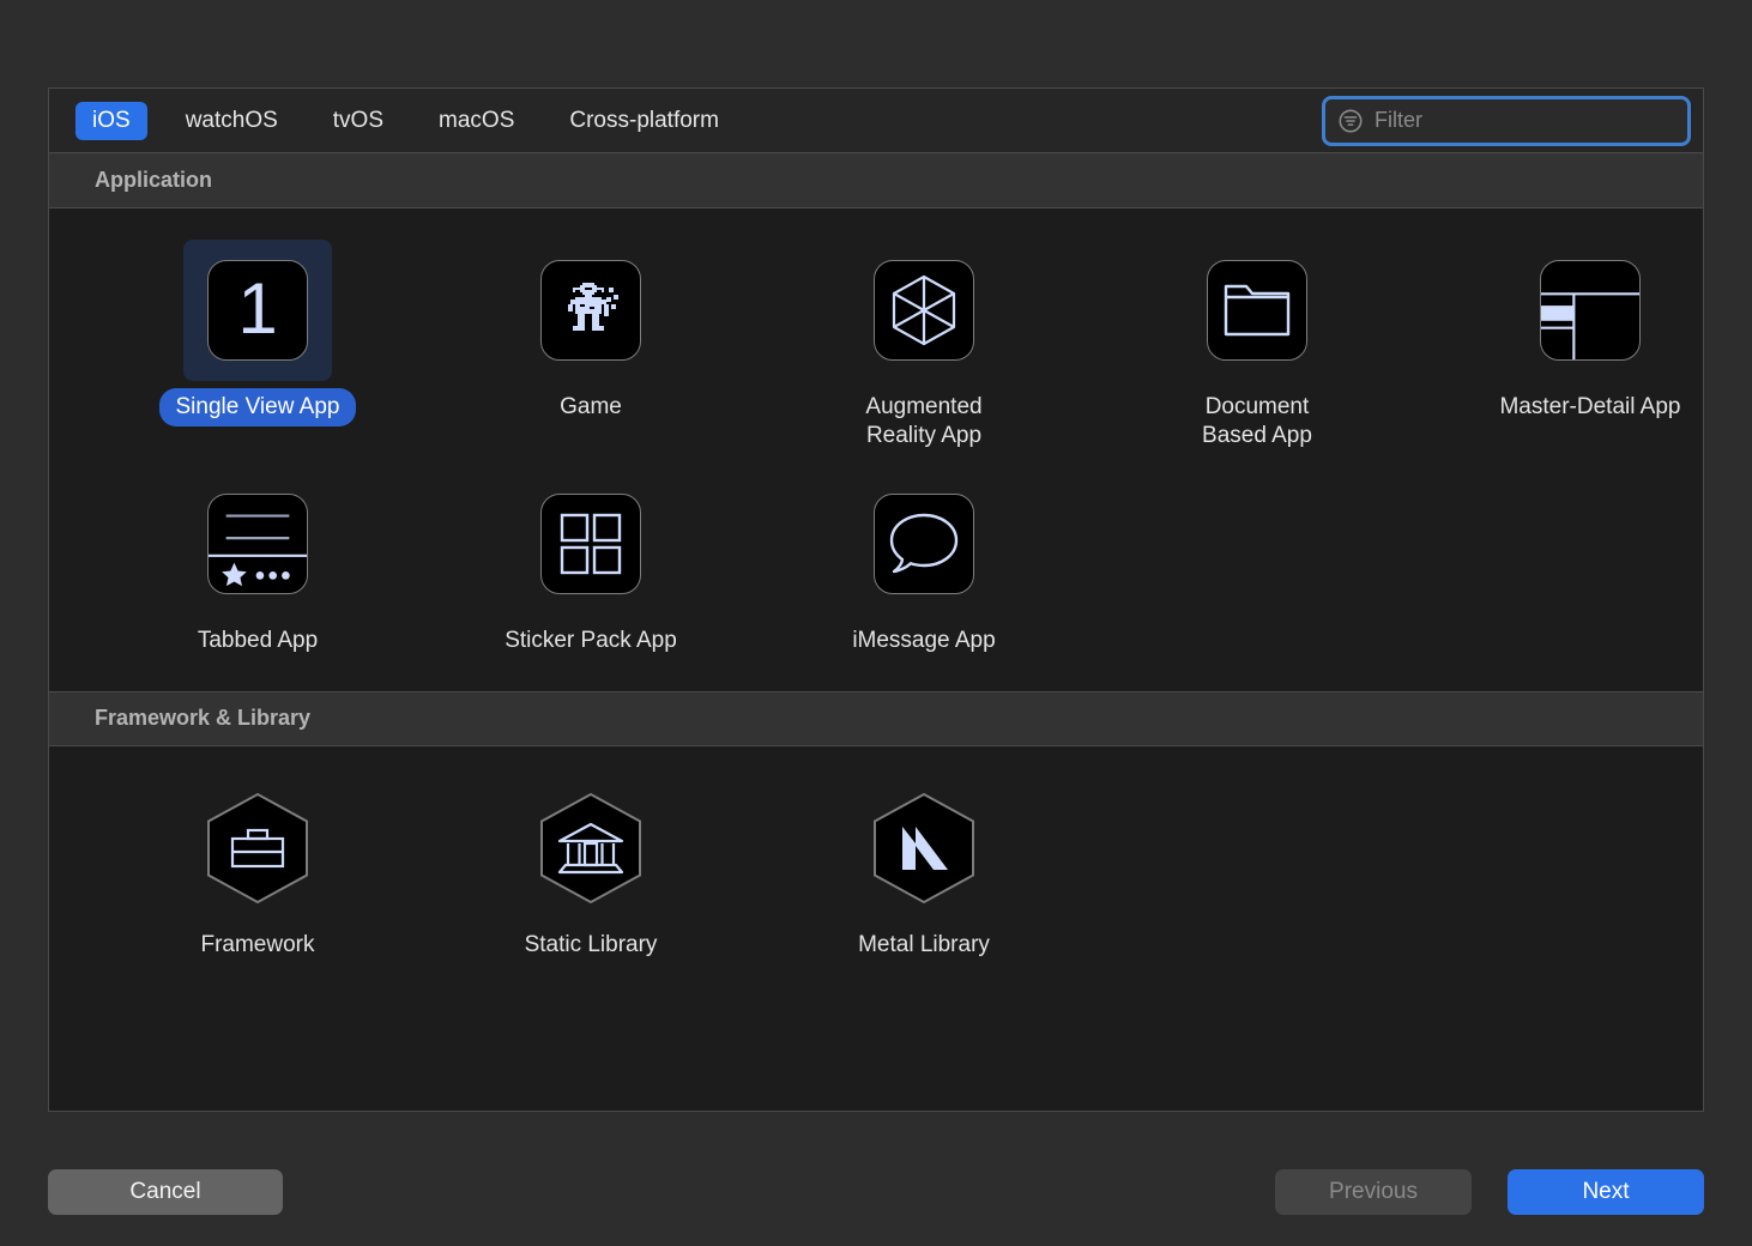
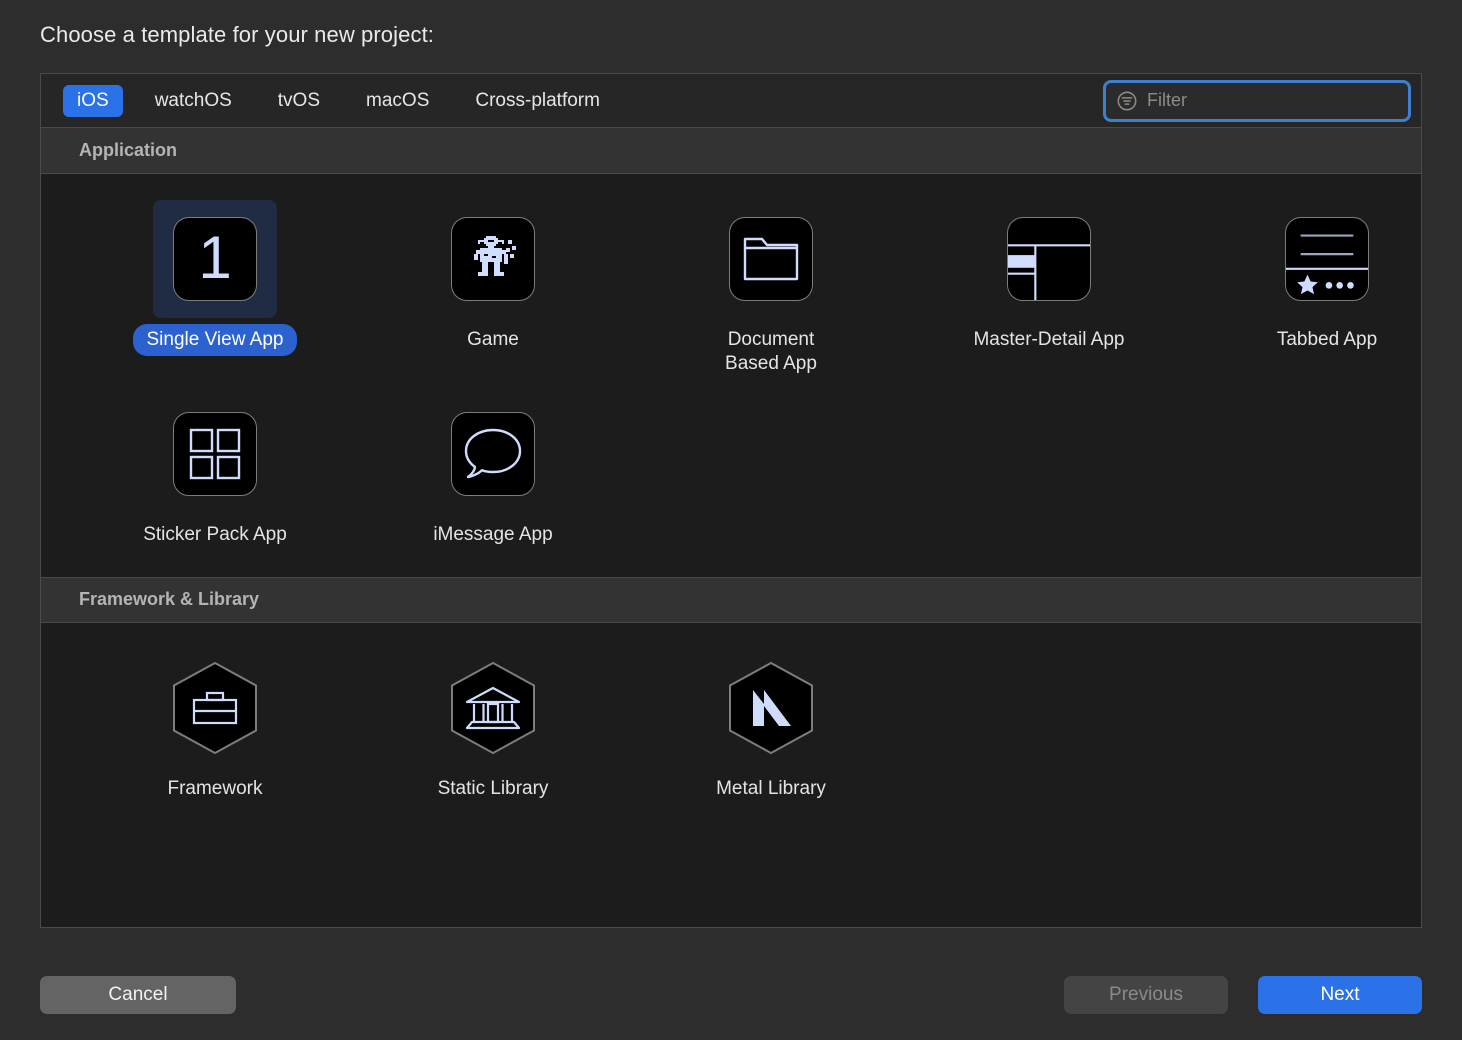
+ Choose a template for your new project:
  iOS
  watchOS
  tvOS
  macOS
  Cross-platform
  Filter
  Application
  1
  Single View App
  Game
- Augmented
- Reality App
  Document
  Based App
  Master-Detail App
  Tabbed App
  Sticker Pack App
  iMessage App
  Framework & Library
  Framework
  Static Library
  Metal Library
  Cancel
  Previous
  Next
